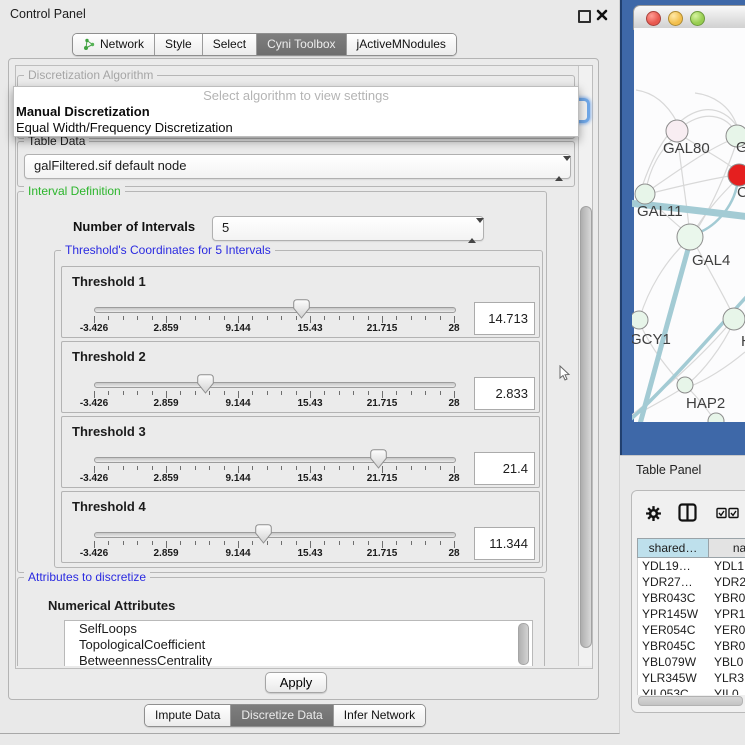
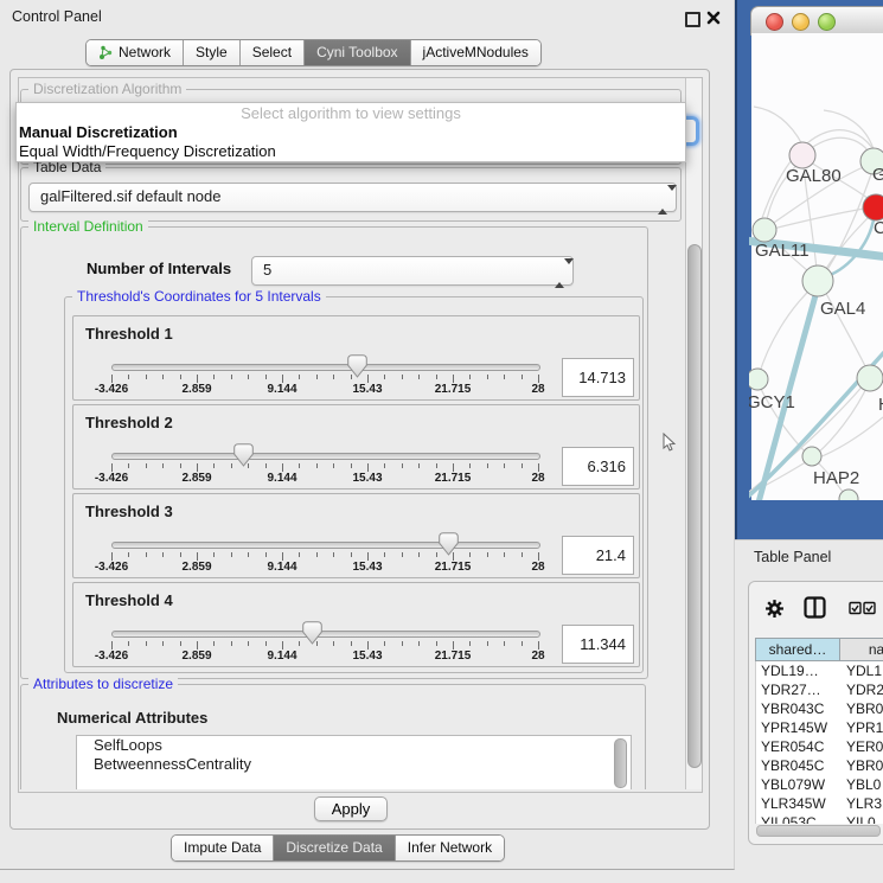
  Control Panel
  Network
  Style
  Select
  Cyni Toolbox
  jActiveMNodules
  Discretization Algorithm
  Table Data
  galFiltered.sif default node
  Interval Definition
  Number of Intervals
  5
  Threshold's Coordinates for 5 Intervals
  Threshold 1
  -3.426
  2.859
  9.144
  15.43
  21.715
  28
  14.713
  Threshold 2
  -3.426
  2.859
  9.144
  15.43
  21.715
  28
- 2.833
+ 6.316
  Threshold 3
  -3.426
  2.859
  9.144
  15.43
  21.715
  28
  21.4
  Threshold 4
  -3.426
  2.859
  9.144
  15.43
  21.715
  28
  11.344
  Attributes to discretize
  Numerical Attributes
  SelfLoops
- TopologicalCoefficient
  BetweennessCentrality
  Apply
  Impute Data
  Discretize Data
  Infer Network
  Select algorithm to view settings
  Manual Discretization
  Equal Width/Frequency Discretization
  GAL80
  C
  GAL11
  GAL4
  GCY1
  HAP2
  Table Panel
  shared…
  na
  YDL19…
  YDL1
  YDR27…
  YDR2
  YBR043C
  YBR0
  YPR145W
  YPR1
  YER054C
  YER0
  YBR045C
  YBR0
  YBL079W
  YBL0
  YLR345W
  YLR3
  YIL053C
  YIL0
